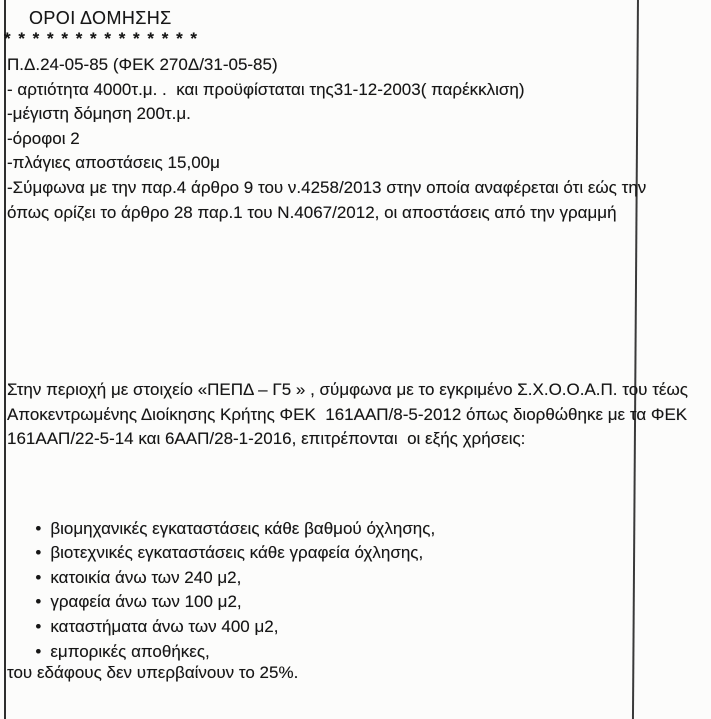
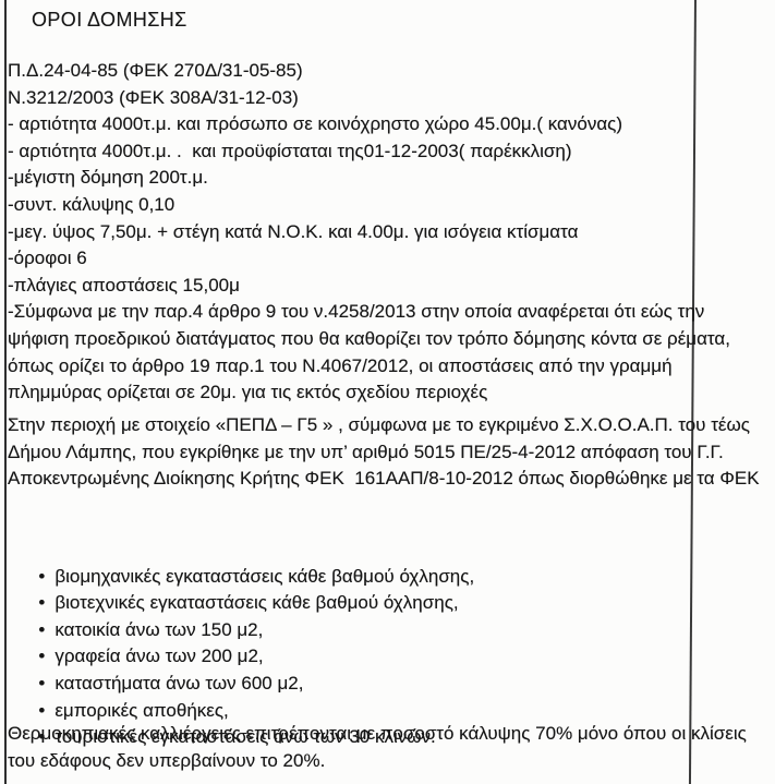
  ΟΡΟΙ ΔΟΜΗΣΗΣ
- * * * * * * * * * * * * * *
- Π.Δ.24-05-85 (ΦΕΚ 270Δ/31-05-85)
+ Π.Δ.24-04-85 (ΦΕΚ 270Δ/31-05-85)
+ Ν.3212/2003 (ΦΕΚ 308Α/31-12-03)
+ - αρτιότητα 4000τ.μ. και πρόσωπο σε κοινόχρηστο χώρο 45.00μ.( κανόνας)
- - αρτιότητα 4000τ.μ. . και προϋφίσταται της31-12-2003( παρέκκλιση)
+ - αρτιότητα 4000τ.μ. . και προϋφίσταται της01-12-2003( παρέκκλιση)
  -μέγιστη δόμηση 200τ.μ.
+ -συντ. κάλυψης 0,10
+ -μεγ. ύψος 7,50μ. + στέγη κατά Ν.Ο.Κ. και 4.00μ. για ισόγεια κτίσματα
- -όροφοι 2
+ -όροφοι 6
  -πλάγιες αποστάσεις 15,00μ
  -Σύμφωνα με την παρ.4 άρθρο 9 του ν.4258/2013 στην οποία αναφέρεται ότι εώς την
+ ψήφιση προεδρικού διατάγματος που θα καθορίζει τον τρόπο δόμησης κόντα σε ρέματα,
- όπως ορίζει το άρθρο 28 παρ.1 του Ν.4067/2012, οι αποστάσεις από την γραμμή
+ όπως ορίζει το άρθρο 19 παρ.1 του Ν.4067/2012, οι αποστάσεις από την γραμμή
+ πλημμύρας ορίζεται σε 20μ. για τις εκτός σχεδίου περιοχές
  Στην περιοχή με στοιχείο «ΠΕΠΔ – Γ5 » , σύμφωνα με το εγκριμένο Σ.Χ.Ο.Ο.Α.Π. του τέως
+ Δήμου Λάμπης, που εγκρίθηκε με την υπ’ αριθμό 5015 ΠΕ/25-4-2012 απόφαση του Γ.Γ.
- Αποκεντρωμένης Διοίκησης Κρήτης ΦΕΚ 161ΑΑΠ/8-5-2012 όπως διορθώθηκε με τα ΦΕΚ
+ Αποκεντρωμένης Διοίκησης Κρήτης ΦΕΚ 161ΑΑΠ/8-10-2012 όπως διορθώθηκε με τα ΦΕΚ
- 161ΑΑΠ/22-5-14 και 6ΑΑΠ/28-1-2016, επιτρέπονται οι εξής χρήσεις:
  • βιομηχανικές εγκαταστάσεις κάθε βαθμού όχλησης,
- • βιοτεχνικές εγκαταστάσεις κάθε γραφεία όχλησης,
+ • βιοτεχνικές εγκαταστάσεις κάθε βαθμού όχλησης,
- • κατοικία άνω των 240 μ2,
+ • κατοικία άνω των 150 μ2,
- • γραφεία άνω των 100 μ2,
+ • γραφεία άνω των 200 μ2,
- • καταστήματα άνω των 400 μ2,
+ • καταστήματα άνω των 600 μ2,
  • εμπορικές αποθήκες,
+ • τουριστικές εγκαταστάσεις άνω των 30 κλινών.
+ Θερμοκηπιακές καλλιέργειες επιτρέπονται με ποσοστό κάλυψης 70% μόνο όπου οι κλίσεις
- του εδάφους δεν υπερβαίνουν το 25%.
+ του εδάφους δεν υπερβαίνουν το 20%.
